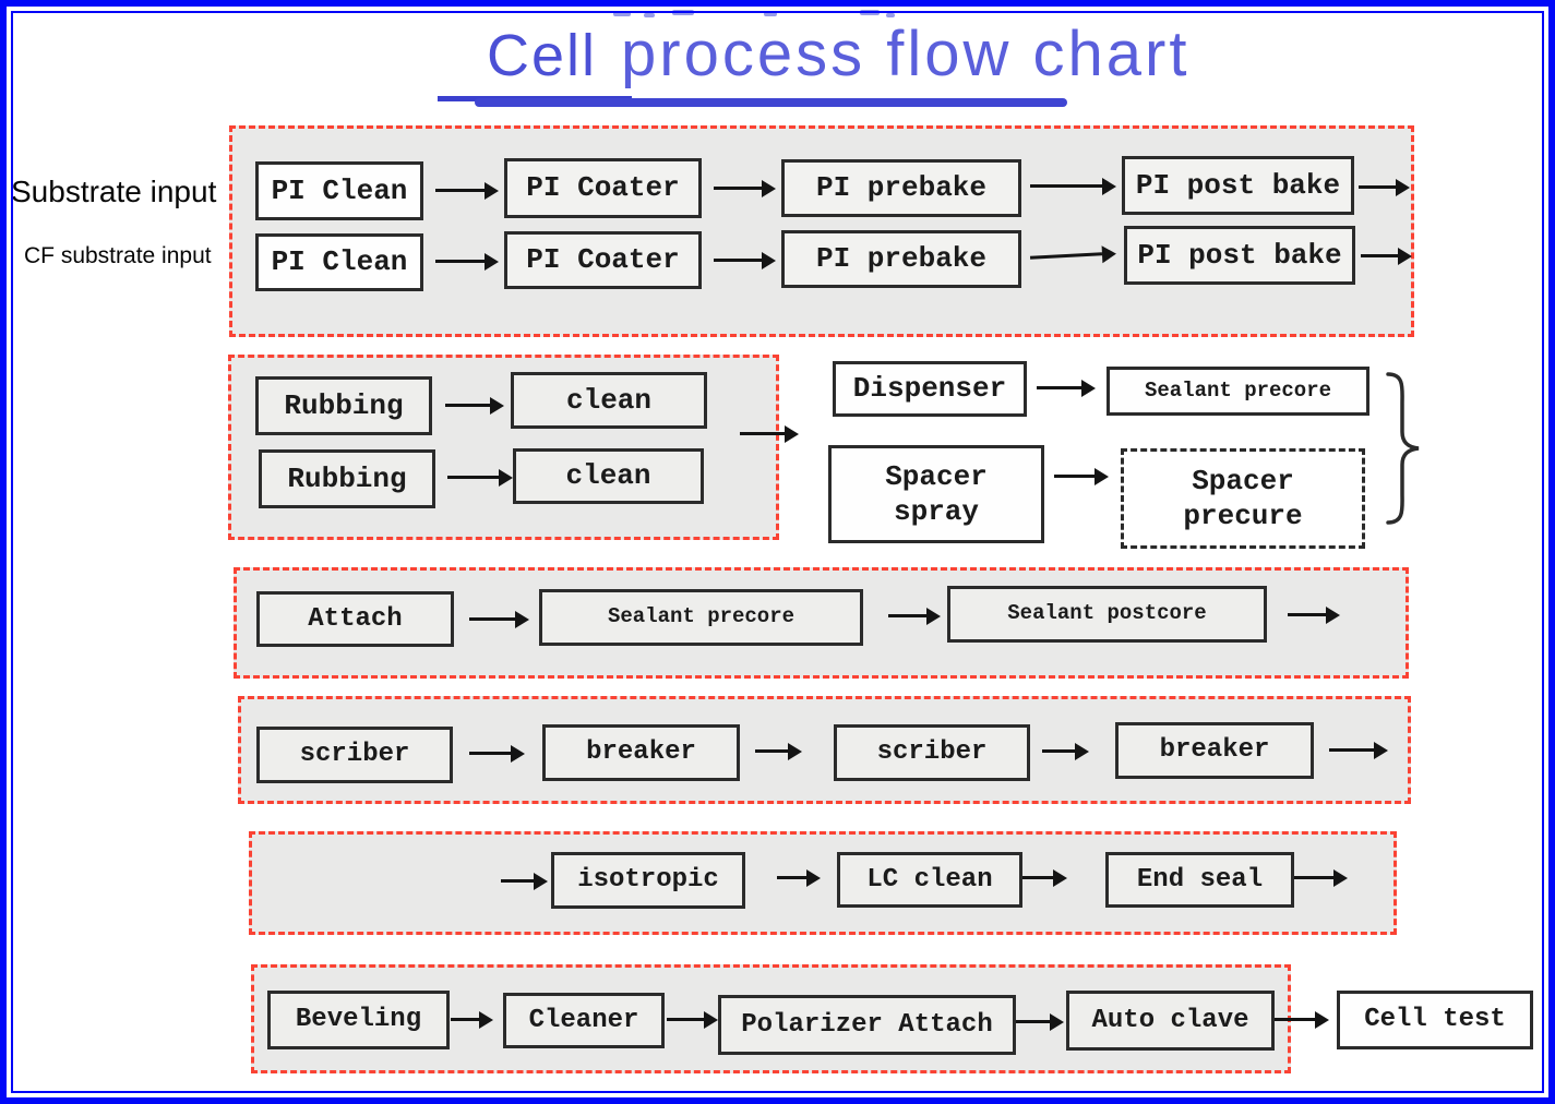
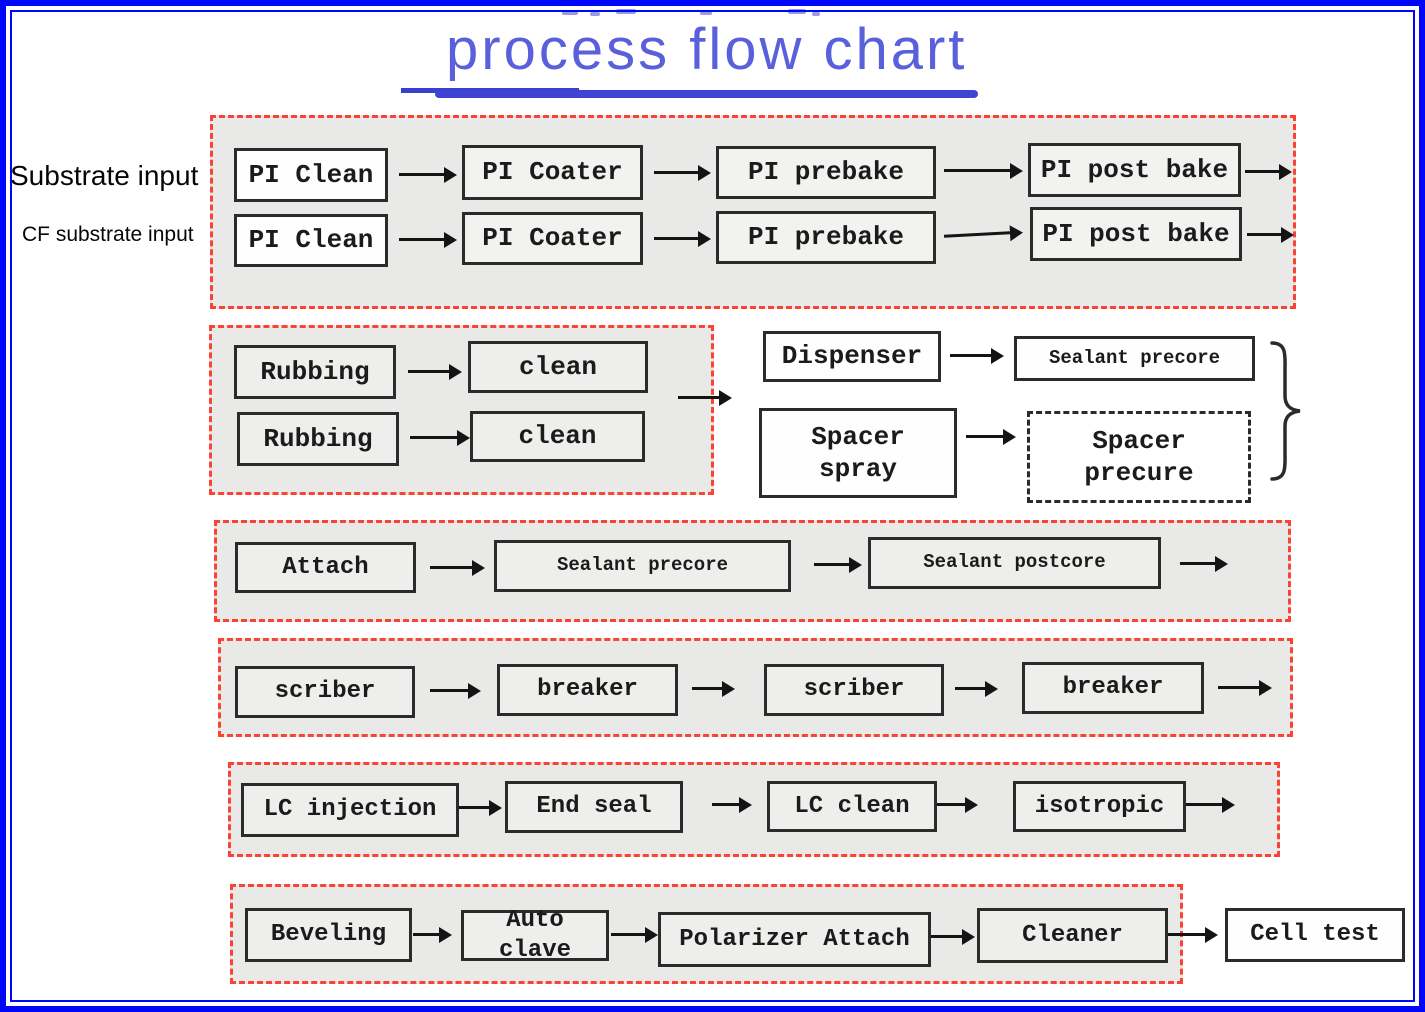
- Cell
  process flow chart
  Substrate input
  CF substrate input
  PI Clean
  PI Coater
  PI prebake
  PI post bake
  PI Clean
  PI Coater
  PI prebake
  PI post bake
  Rubbing
  clean
  Rubbing
  clean
  Dispenser
  Sealant precore
  Spacer
  spray
  Spacer
  precure
  Attach
  Sealant precore
  Sealant postcore
  scriber
  breaker
  scriber
  breaker
+ LC injection
- isotropic
+ End seal
  LC clean
- End seal
+ isotropic
  Beveling
- Cleaner
+ Auto clave
  Polarizer Attach
- Auto clave
+ Cleaner
  Cell test
